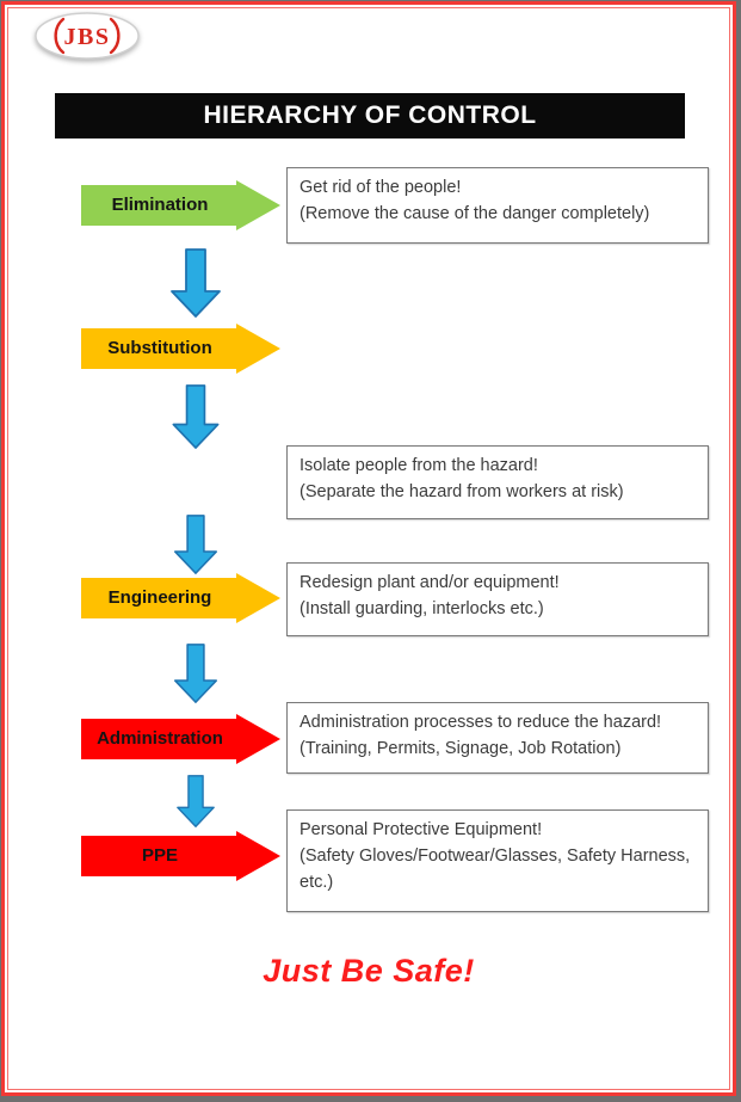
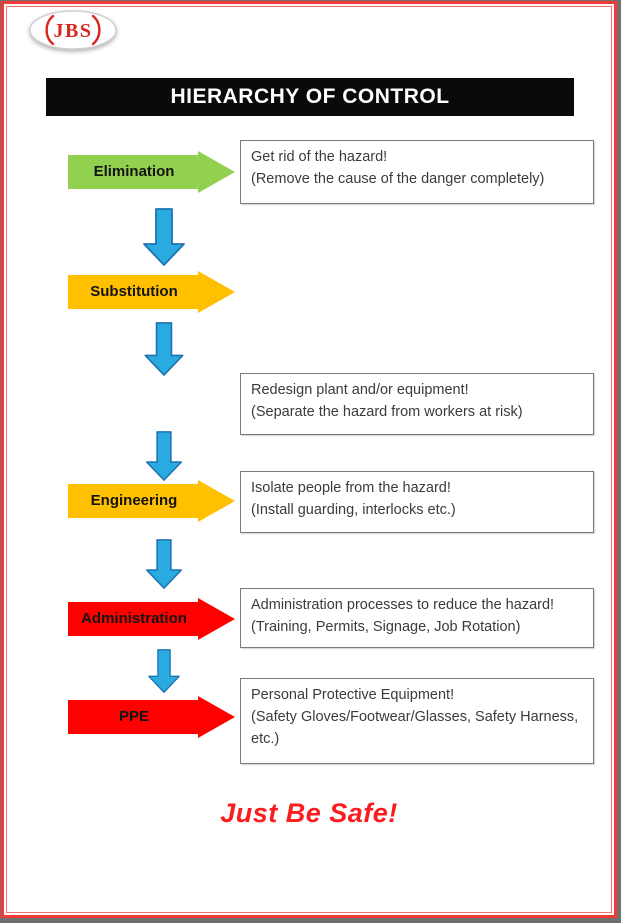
  JBS
  HIERARCHY OF CONTROL
  Elimination
- Get rid of the people!
+ Get rid of the hazard!
  (Remove the cause of the danger completely)
  Substitution
- Isolate people from the hazard!
+ Redesign plant and/or equipment!
  (Separate the hazard from workers at risk)
  Engineering
- Redesign plant and/or equipment!
+ Isolate people from the hazard!
  (Install guarding, interlocks etc.)
  Administration
  Administration processes to reduce the hazard!
  (Training, Permits, Signage, Job Rotation)
  PPE
  Personal Protective Equipment!
  (Safety Gloves/Footwear/Glasses, Safety Harness, etc.)
  Just Be Safe!
